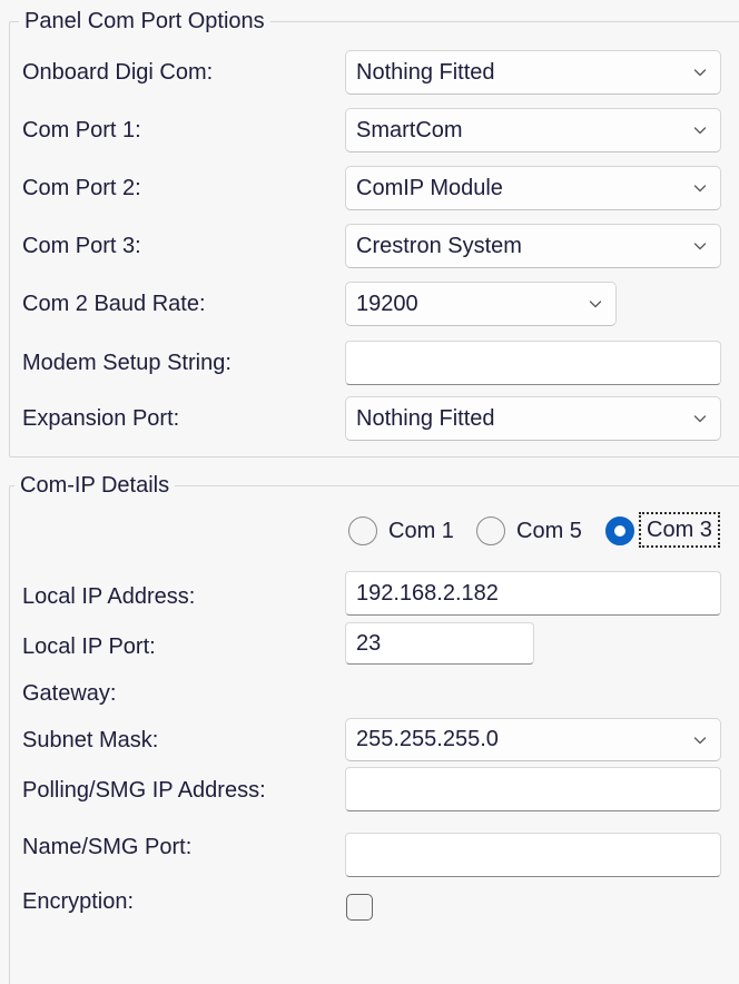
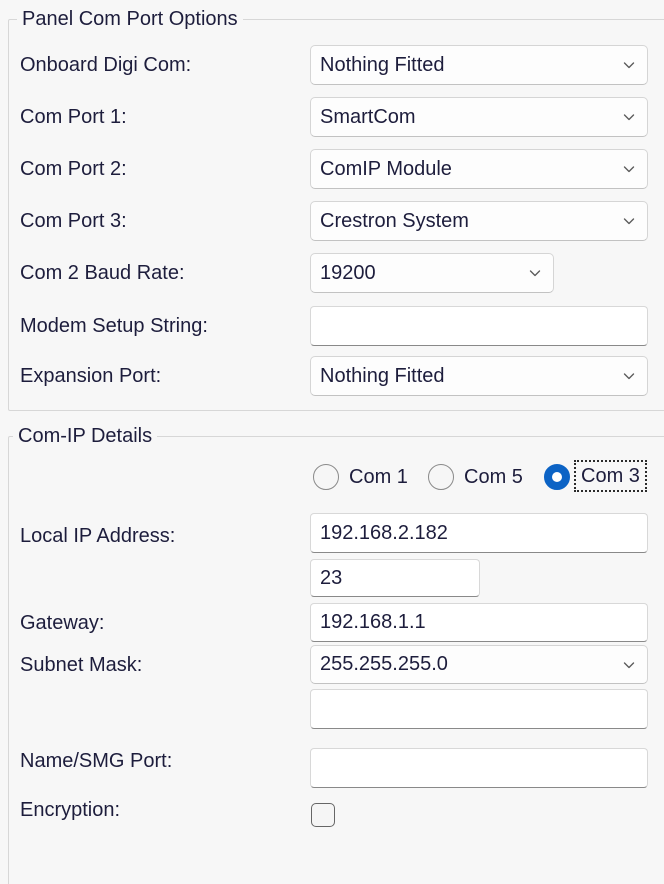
  Panel Com Port Options
  Onboard Digi Com:
  Nothing Fitted
  Com Port 1:
  SmartCom
  Com Port 2:
  ComIP Module
  Com Port 3:
  Crestron System
  Com 2 Baud Rate:
  19200
  Modem Setup String:
  Expansion Port:
  Nothing Fitted
  Com-IP Details
  Com 1
  Com 5
  Com 3
  Local IP Address:
  192.168.2.182
- Local IP Port:
  23
  Gateway:
+ 192.168.1.1
  Subnet Mask:
  255.255.255.0
- Polling/SMG IP Address:
  Name/SMG Port:
  Encryption:
